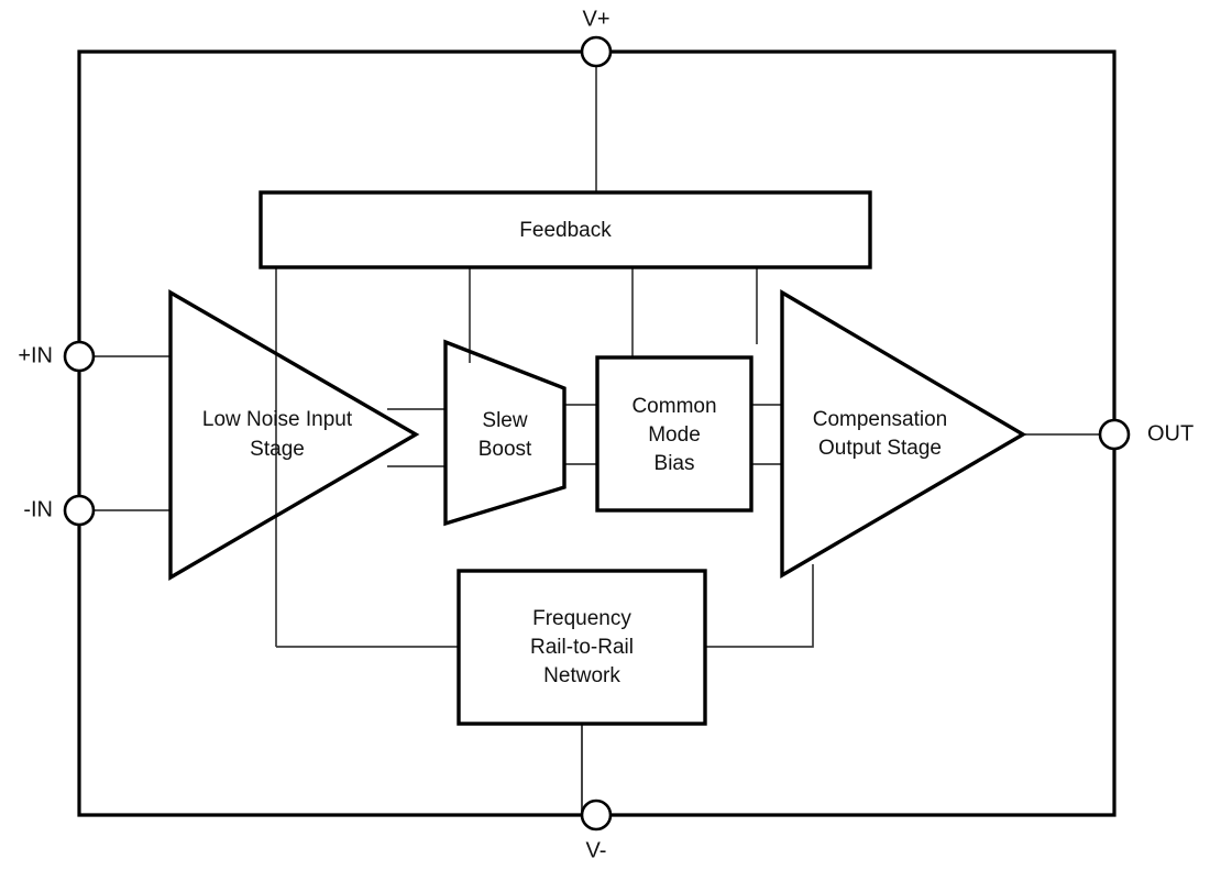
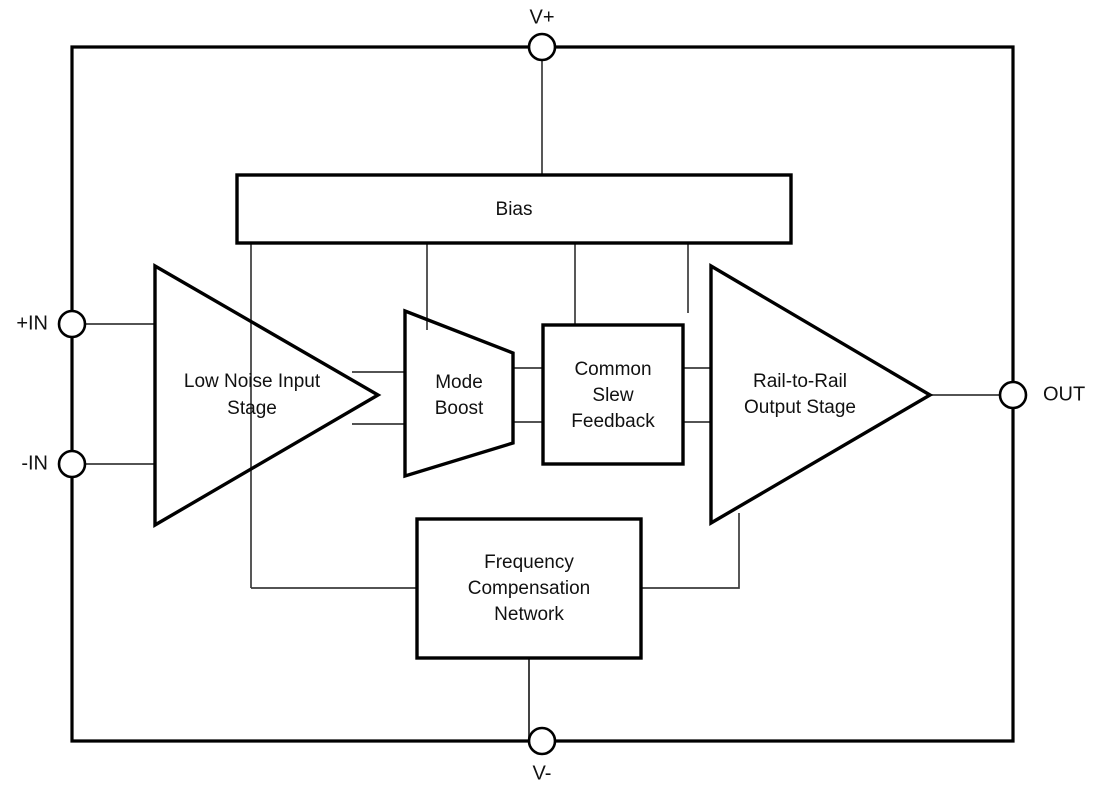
- Feedback
+ Bias
  Low Noise Input
  Stage
- Slew
+ Mode
  Boost
  Common
- Mode
+ Slew
- Bias
+ Feedback
- Compensation
+ Rail-to-Rail
  Output Stage
  Frequency
- Rail-to-Rail
+ Compensation
  Network
  V+
  +IN
  -IN
  OUT
  V-
